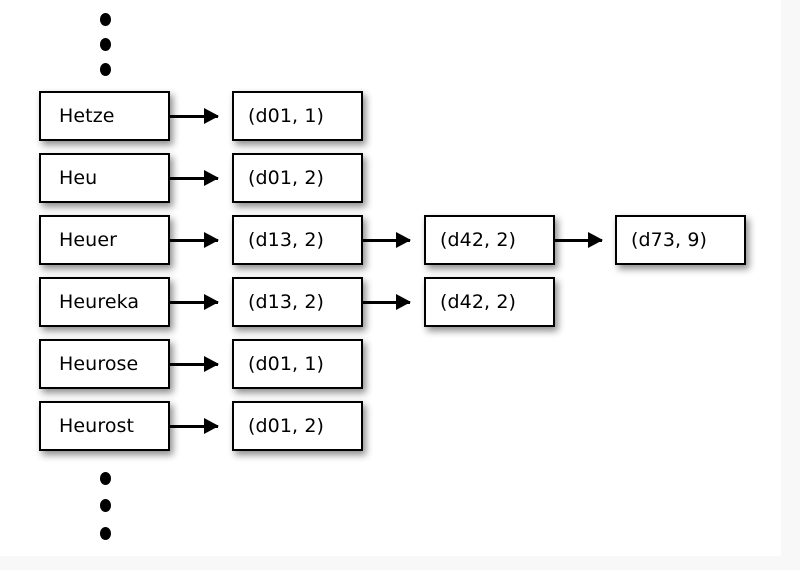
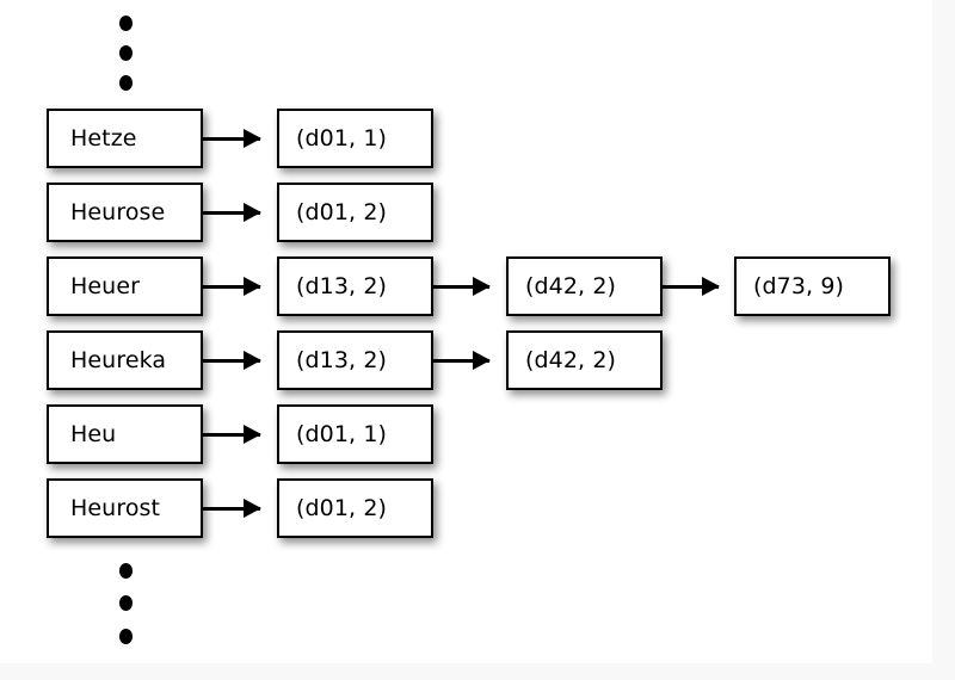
  Hetze
- Heu
+ Heurose
  Heuer
  Heureka
- Heurose
+ Heu
  Heurost
  (d01, 1)
  (d01, 2)
  (d13, 2)
  (d13, 2)
  (d01, 1)
  (d01, 2)
  (d42, 2)
  (d42, 2)
  (d73, 9)
